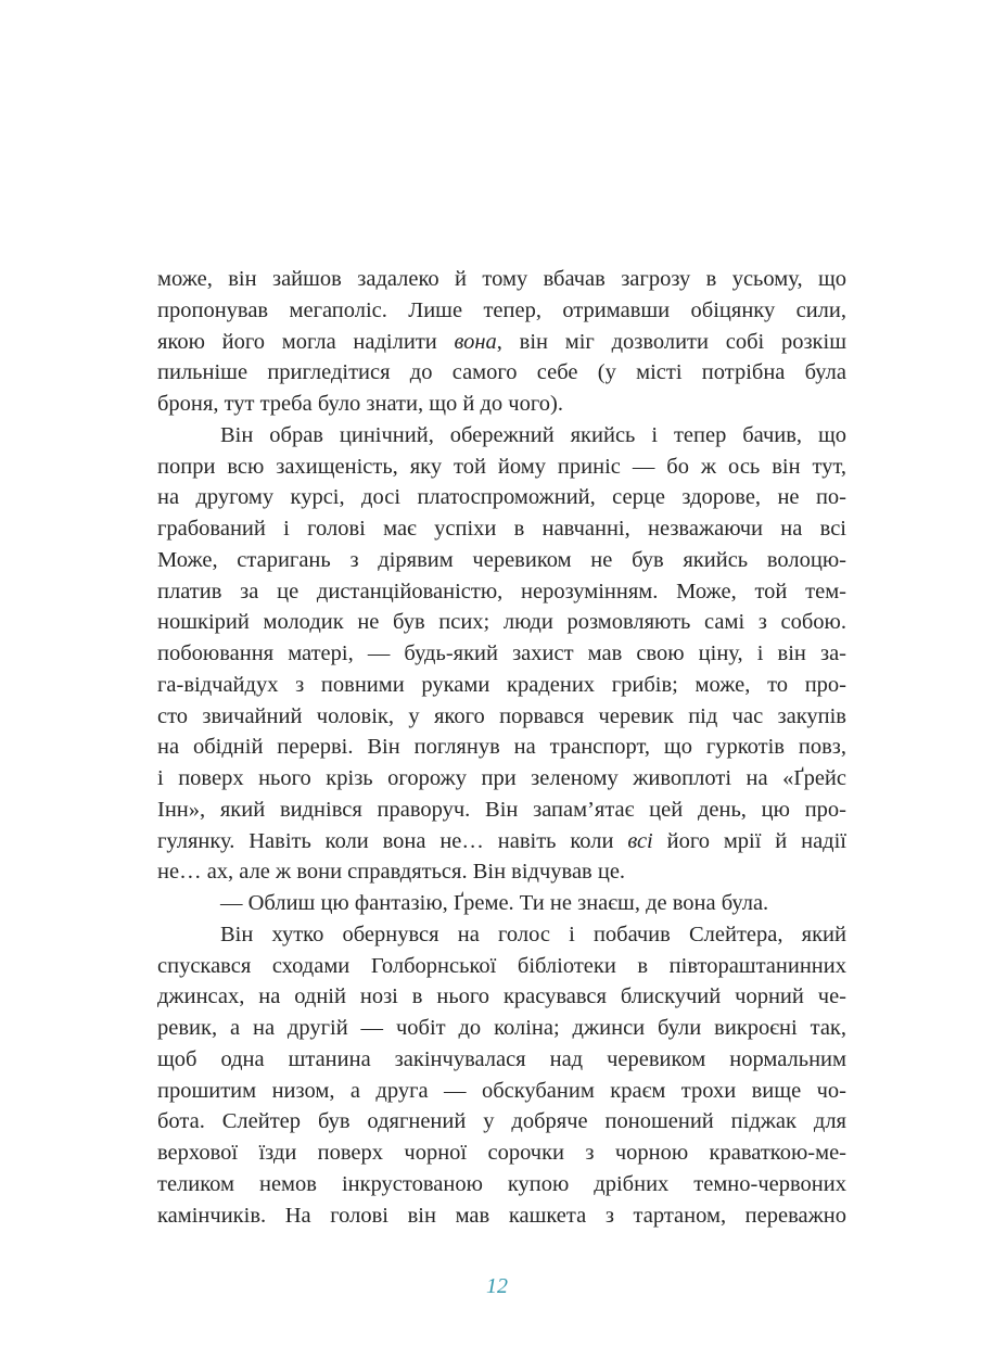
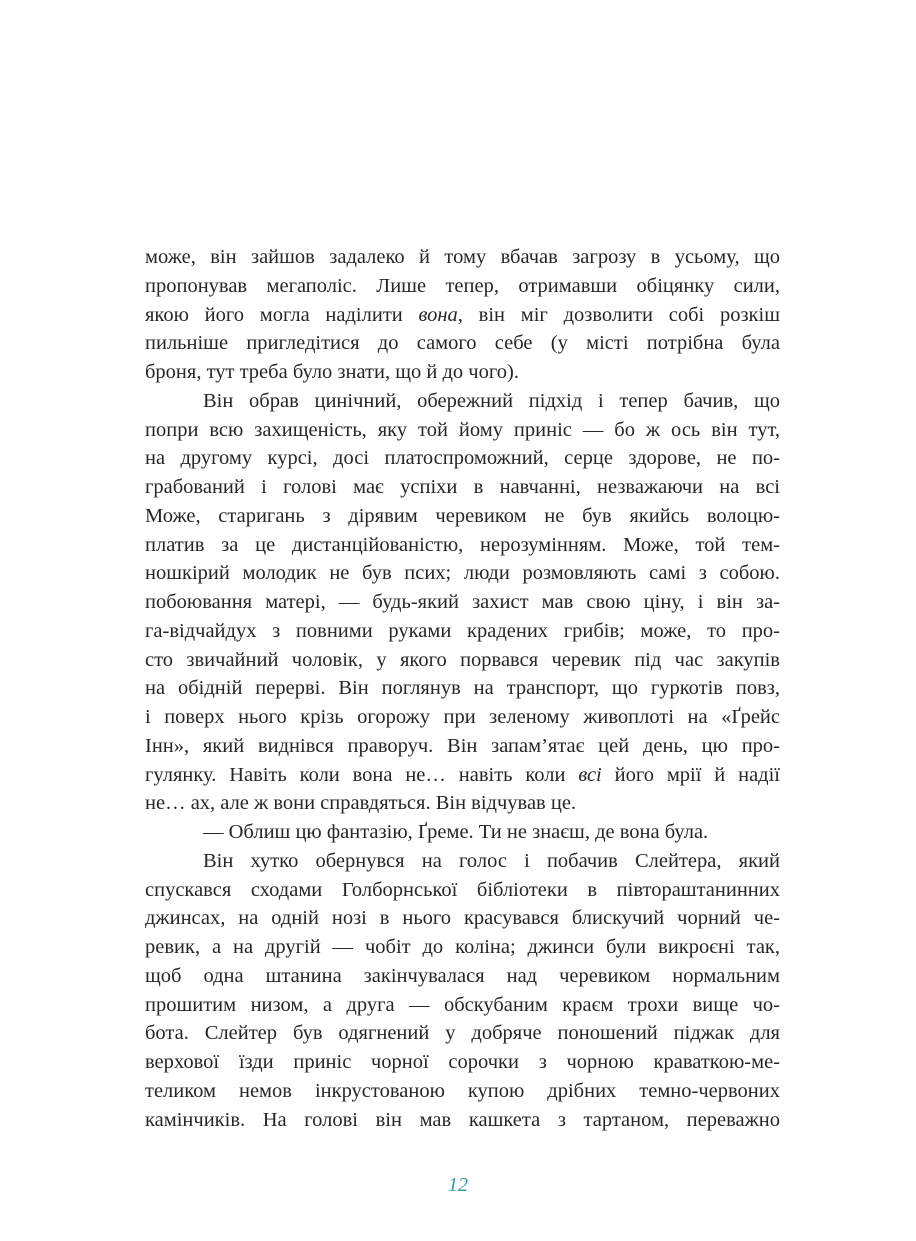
  може, він зайшов задалеко й тому вбачав загрозу в усьому, що
  пропонував мегаполіс. Лише тепер, отримавши обіцянку сили,
  якою його могла наділити вона, він міг дозволити собі розкіш
  пильніше пригледітися до самого себе (у місті потрібна була
  броня, тут треба було знати, що й до чого).
- Він обрав цинічний, обережний якийсь і тепер бачив, що
+ Він обрав цинічний, обережний підхід і тепер бачив, що
  попри всю захищеність, яку той йому приніс — бо ж ось він тут,
  на другому курсі, досі платоспроможний, серце здорове, не по-
  грабований і голові має успіхи в навчанні, незважаючи на всі
  Може, старигань з дірявим черевиком не був якийсь волоцю-
  платив за це дистанційованістю, нерозумінням. Може, той тем-
  ношкірий молодик не був псих; люди розмовляють самі з собою.
  побоювання матері, — будь-який захист мав свою ціну, і він за-
  га-відчайдух з повними руками крадених грибів; може, то про-
  сто звичайний чоловік, у якого порвався черевик під час закупів
  на обідній перерві. Він поглянув на транспорт, що гуркотів повз,
  і поверх нього крізь огорожу при зеленому живоплоті на «Ґрейс
  Інн», який виднівся праворуч. Він запам’ятає цей день, цю про-
  гулянку. Навіть коли вона не… навіть коли всі його мрії й надії
  не… ах, але ж вони справдяться. Він відчував це.
  — Облиш цю фантазію, Ґреме. Ти не знаєш, де вона була.
  Він хутко обернувся на голос і побачив Слейтера, який
  спускався сходами Голборнської бібліотеки в півтораштанинних
  джинсах, на одній нозі в нього красувався блискучий чорний че-
  ревик, а на другій — чобіт до коліна; джинси були викроєні так,
  щоб одна штанина закінчувалася над черевиком нормальним
  прошитим низом, а друга — обскубаним краєм трохи вище чо-
  бота. Слейтер був одягнений у добряче поношений піджак для
- верхової їзди поверх чорної сорочки з чорною краваткою-ме-
+ верхової їзди приніс чорної сорочки з чорною краваткою-ме-
  теликом немов інкрустованою купою дрібних темно-червоних
  камінчиків. На голові він мав кашкета з тартаном, переважно
  12
